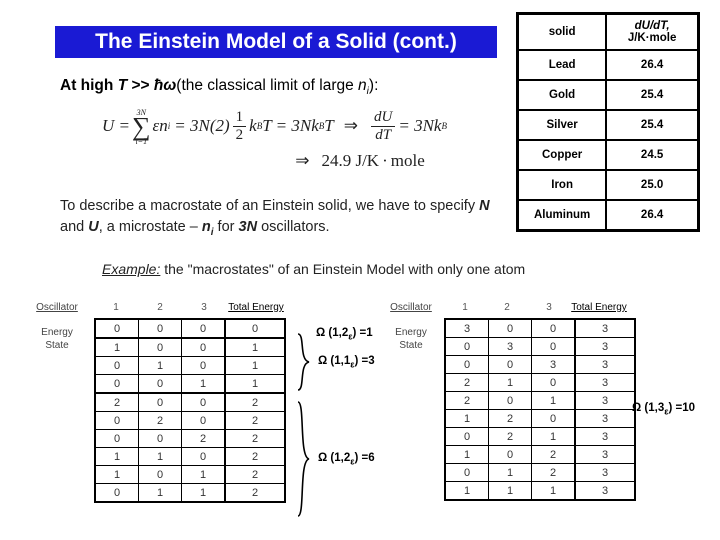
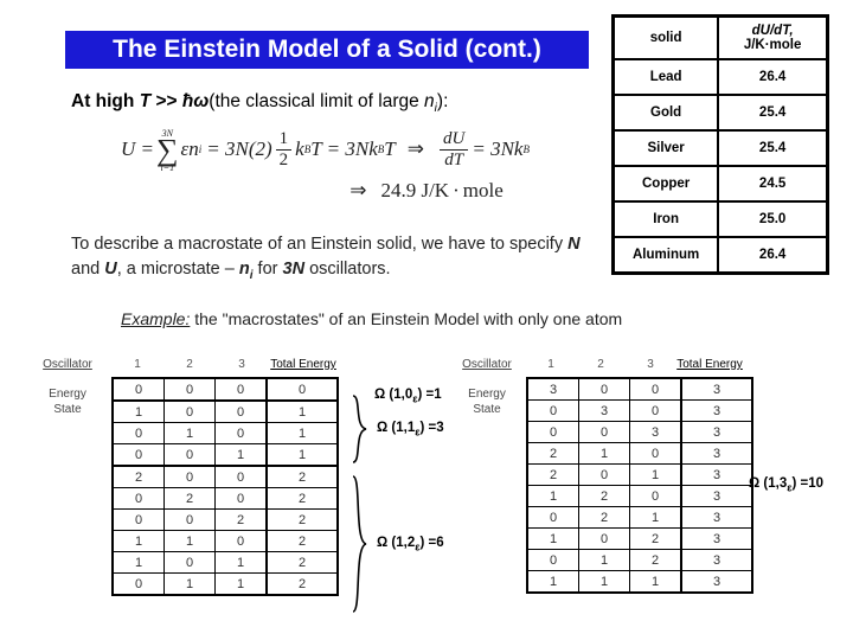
  The Einstein Model of a Solid (cont.)
  At high T >> ħω(the classical limit of large ni):
  U =
  3N
  ∑
  i=1
  ε
  n
  i
  = 3N(2)
  1
  2
  k
  B
  T
  = 3Nk
  B
  T
  ⇒
  dU
  dT
  = 3Nk
  B
  ⇒
  24.9 J/K
  ·
  mole
  To describe a macrostate of an Einstein solid, we have to specify N and U, a microstate – ni for 3N oscillators.
  Example: the "macrostates" of an Einstein Model with only one atom
  solid	dU/dT, J/K·mole
  Lead	26.4
  Gold	25.4
  Silver	25.4
  Copper	24.5
  Iron	25.0
  Aluminum	26.4
  Oscillator
  Energy
  State
  1
  2
  3
  Total Energy
  0	0	0	0
  1	0	0	1
  0	1	0	1
  0	0	1	1
  2	0	0	2
  0	2	0	2
  0	0	2	2
  1	1	0	2
  1	0	1	2
  0	1	1	2
- Ω (1,2ε) =1
+ Ω (1,0ε) =1
  Ω (1,1ε) =3
  Ω (1,2ε) =6
  Oscillator
  Energy
  State
  1
  2
  3
  Total Energy
  3	0	0	3
  0	3	0	3
  0	0	3	3
  2	1	0	3
  2	0	1	3
  1	2	0	3
  0	2	1	3
  1	0	2	3
  0	1	2	3
  1	1	1	3
  Ω (1,3ε) =10
